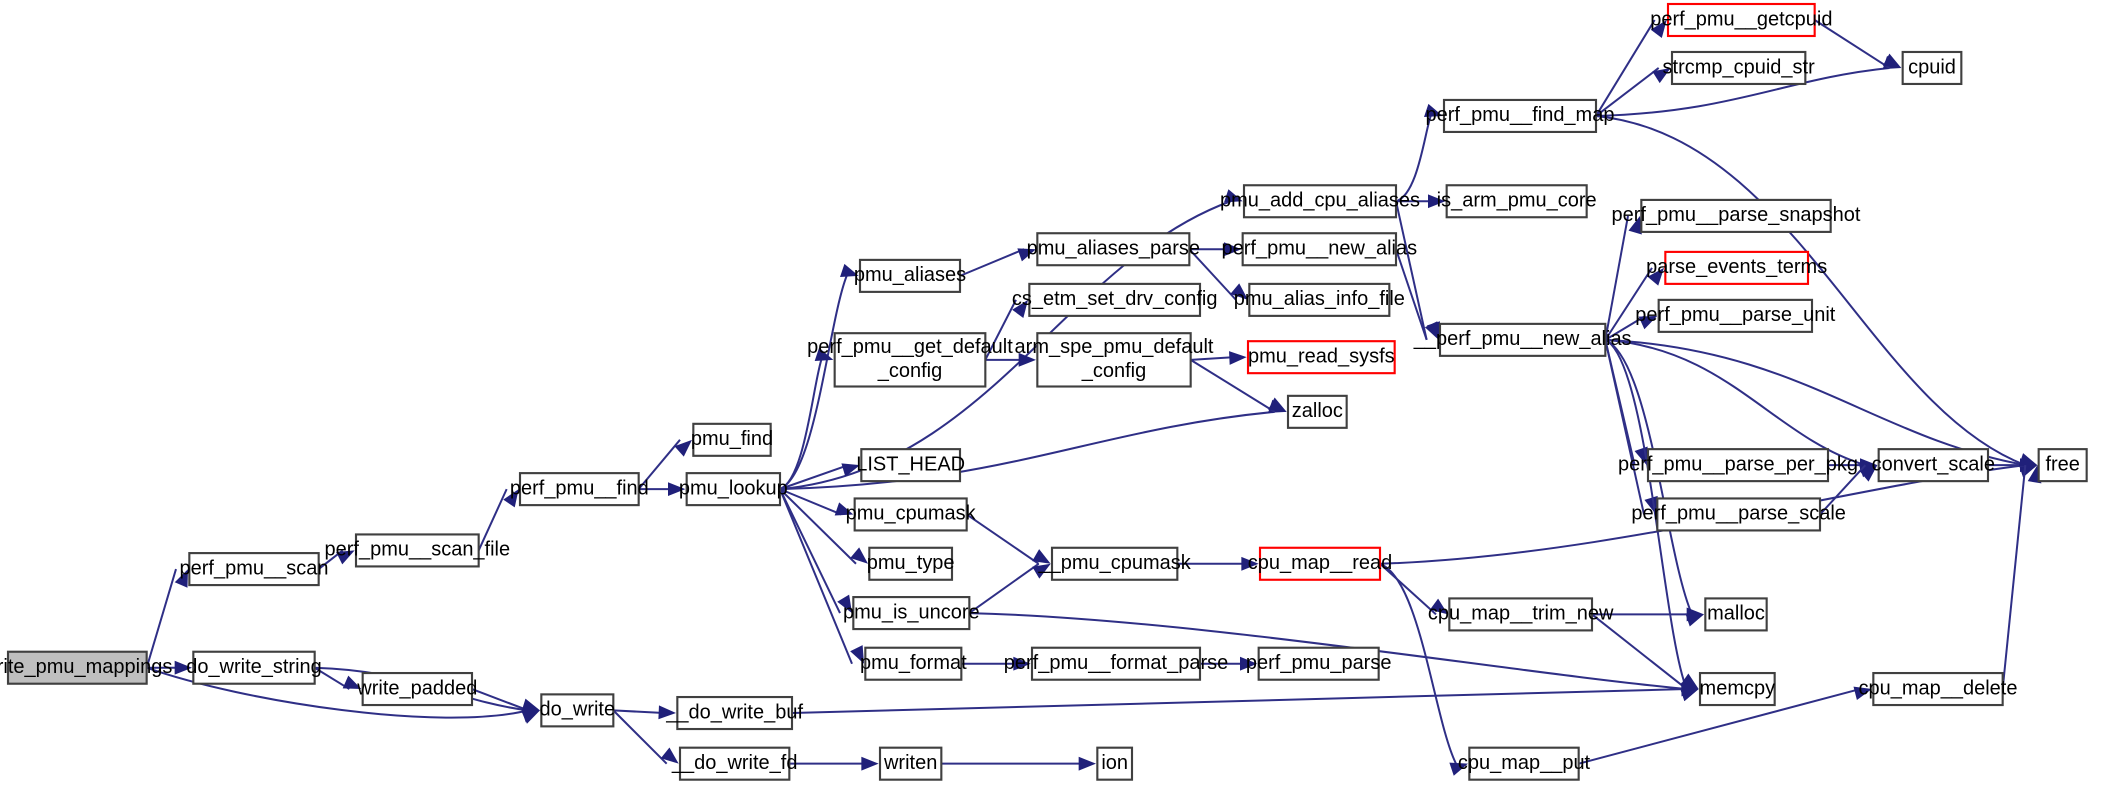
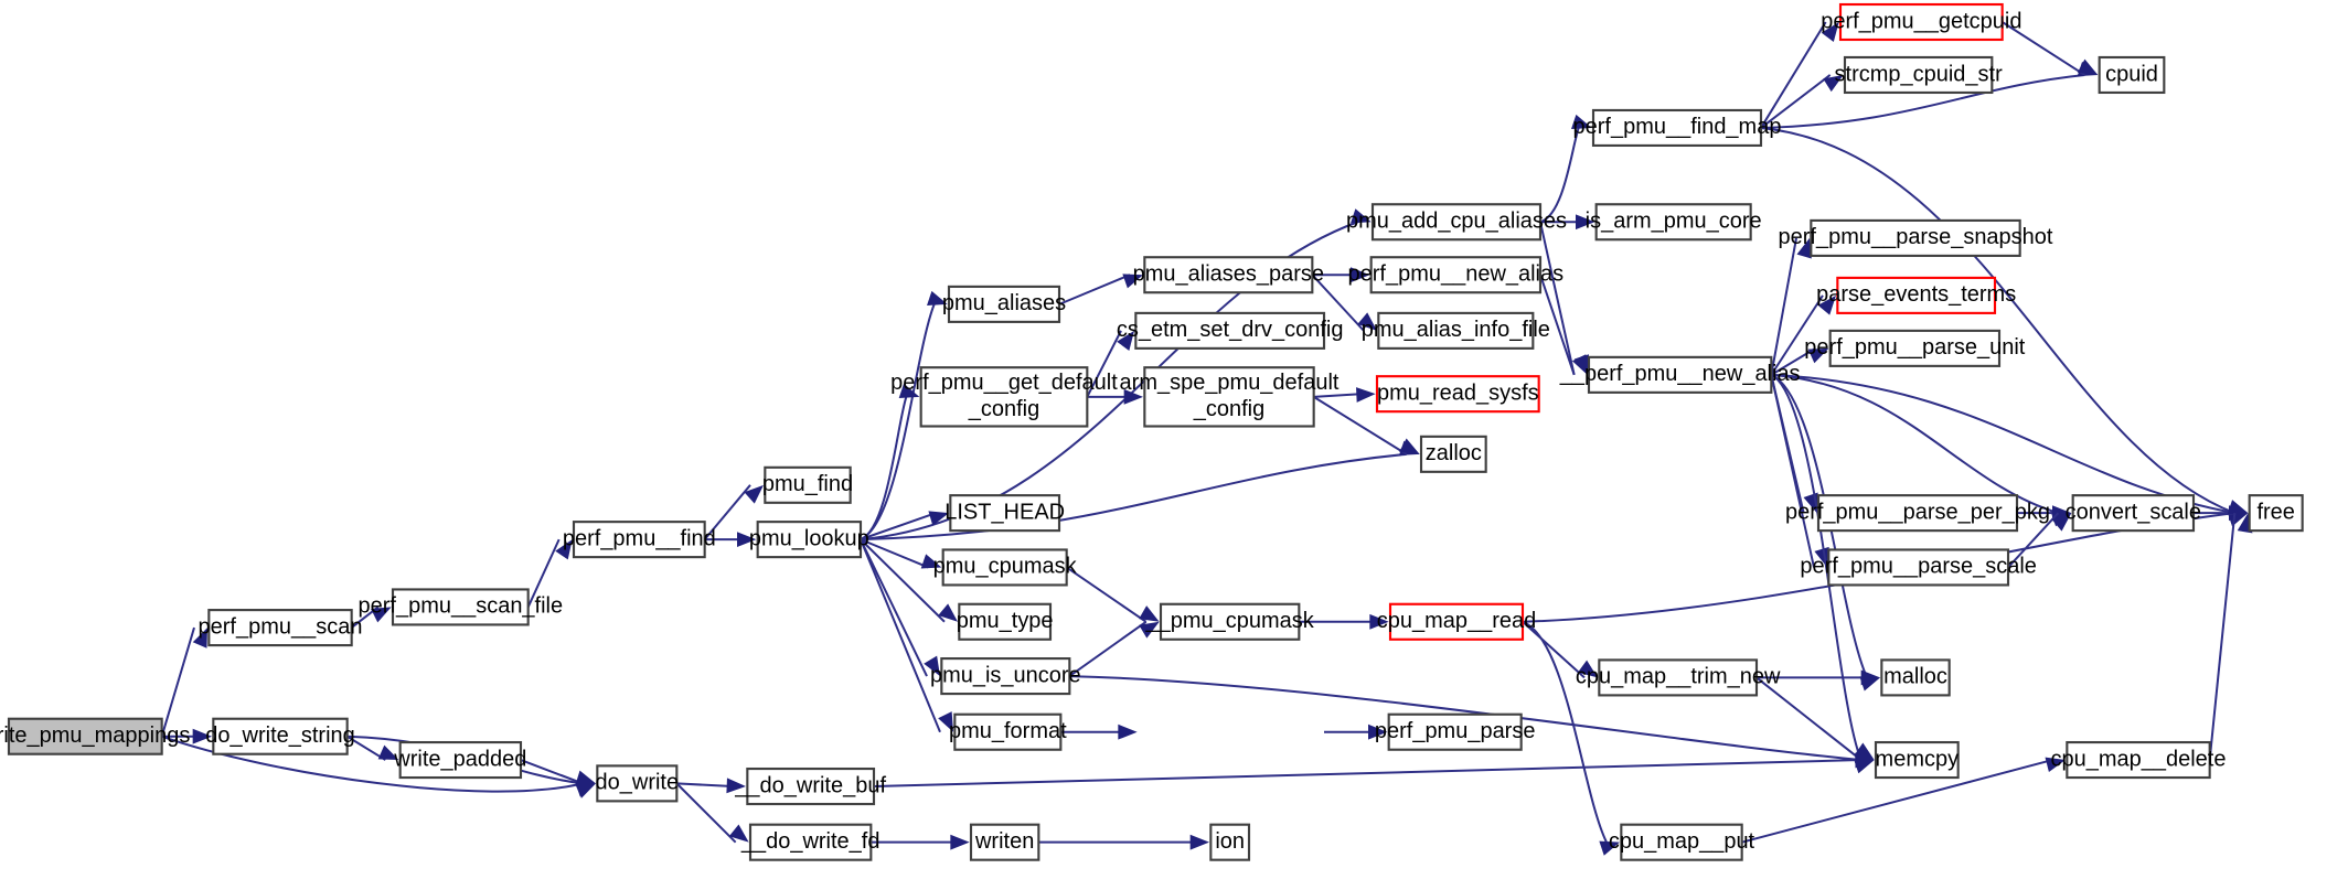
  rite_pmu_mappings
  perf_pmu__scan
  do_write_string
  write_padded
  perf_pmu__scan_file
  do_write
  perf_pmu__find
  pmu_find
  pmu_lookup
  __do_write_buf
  __do_write_fd
  pmu_aliases
  perf_pmu__get_default
  _config
  LIST_HEAD
  pmu_cpumask
  pmu_type
  pmu_is_uncore
  pmu_format
  writen
  pmu_aliases_parse
  cs_etm_set_drv_config
  arm_spe_pmu_default
  _config
  __pmu_cpumask
- perf_pmu__format_parse
  ion
  pmu_add_cpu_aliases
  perf_pmu__new_alias
  pmu_alias_info_file
  pmu_read_sysfs
  zalloc
  cpu_map__read
  perf_pmu_parse
  perf_pmu__find_map
  is_arm_pmu_core
  __perf_pmu__new_alias
  cpu_map__trim_new
  cpu_map__put
  perf_pmu__getcpuid
  strcmp_cpuid_str
  perf_pmu__parse_snapshot
  parse_events_terms
  perf_pmu__parse_unit
  perf_pmu__parse_per_pkg
  perf_pmu__parse_scale
  malloc
  memcpy
  cpuid
  convert_scale
  cpu_map__delete
  free
